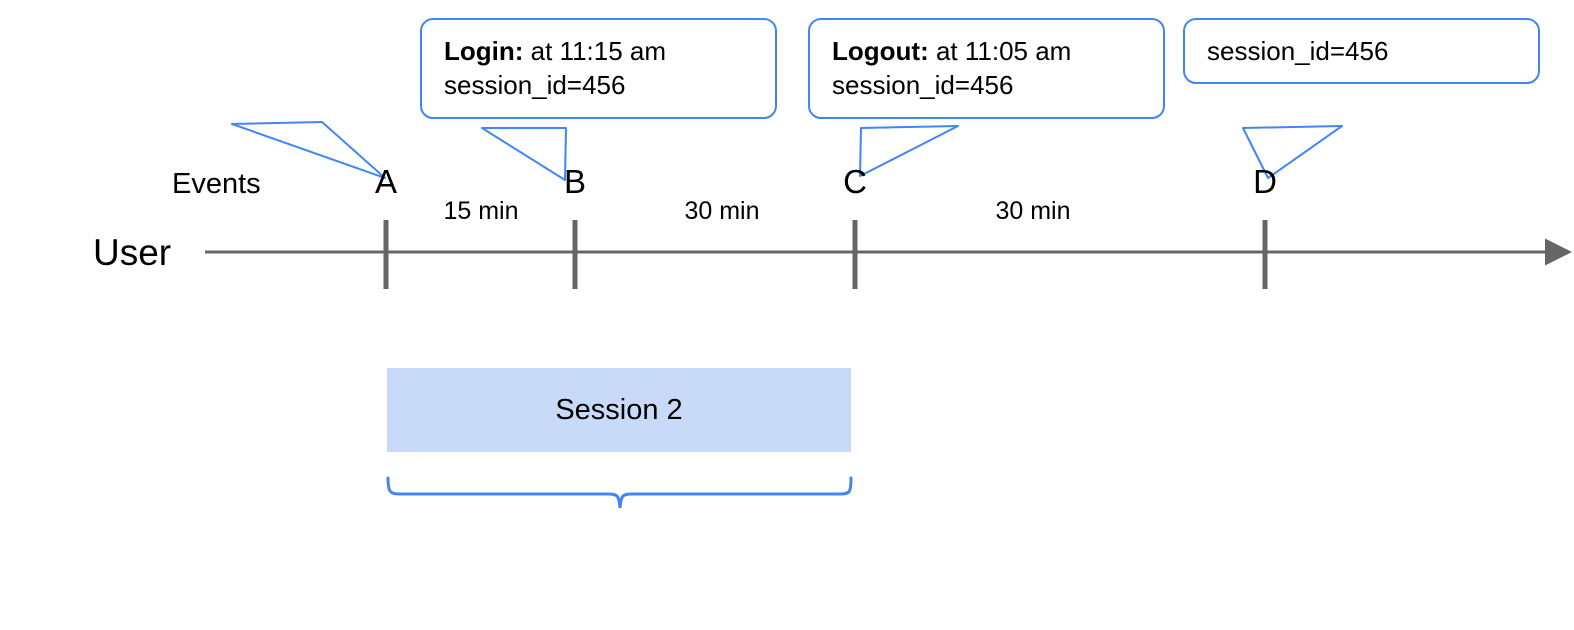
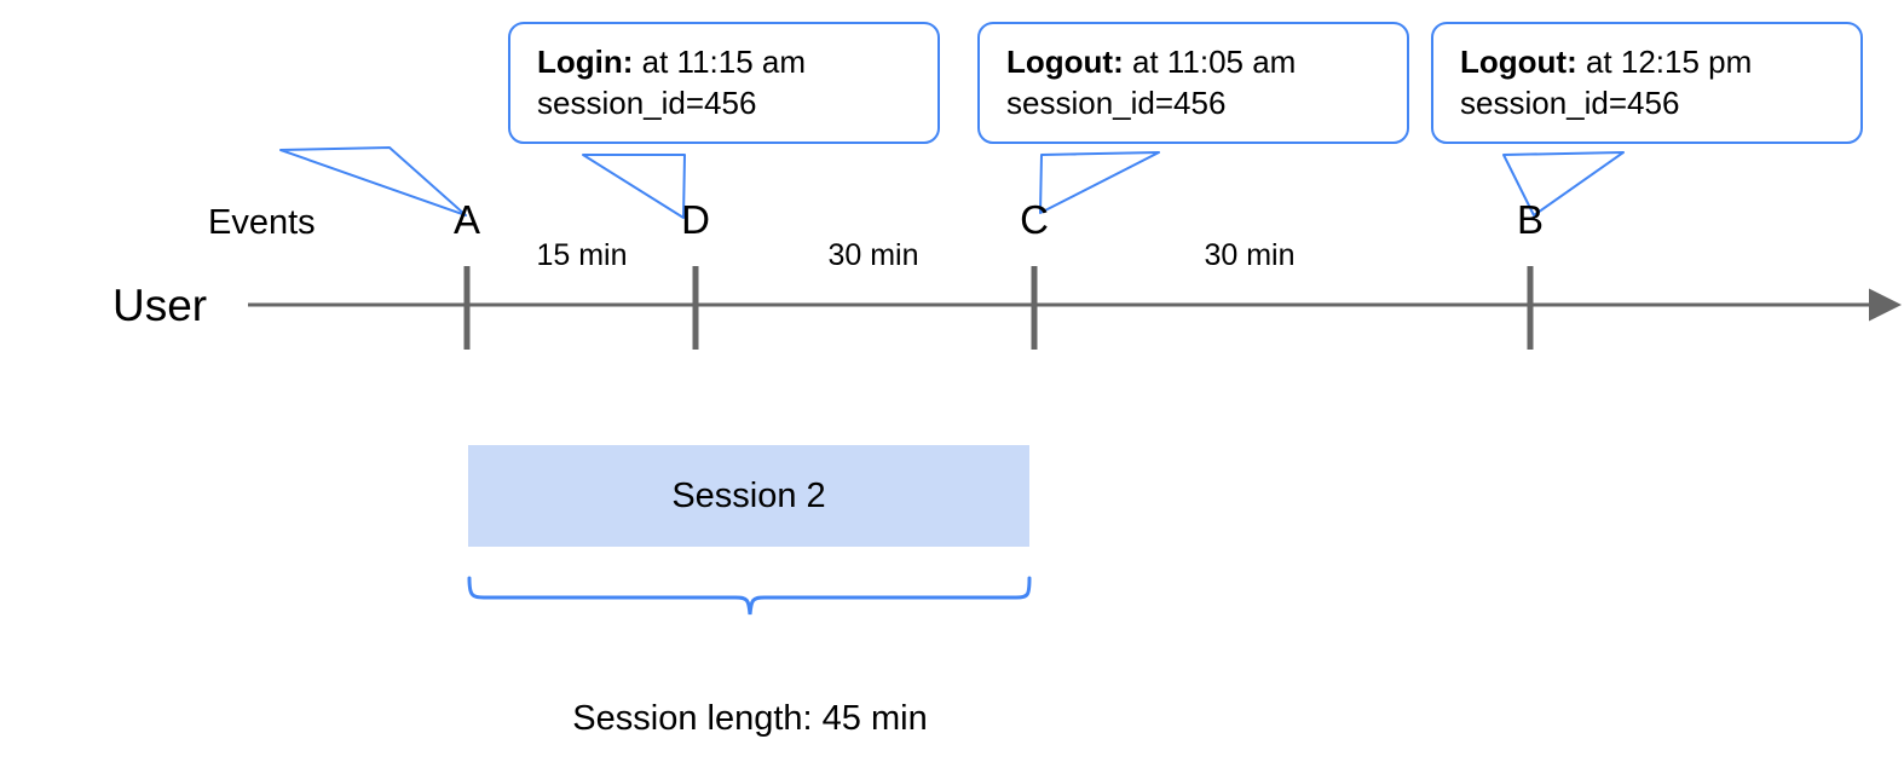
  Login: at 11:15 am
  session_id=456
  Logout: at 11:05 am
  session_id=456
+ Logout: at 12:15 pm
  session_id=456
  Events
  User
  A
- B
+ D
  C
- D
+ B
  15 min
  30 min
  30 min
  Session 2
+ Session length: 45 min
